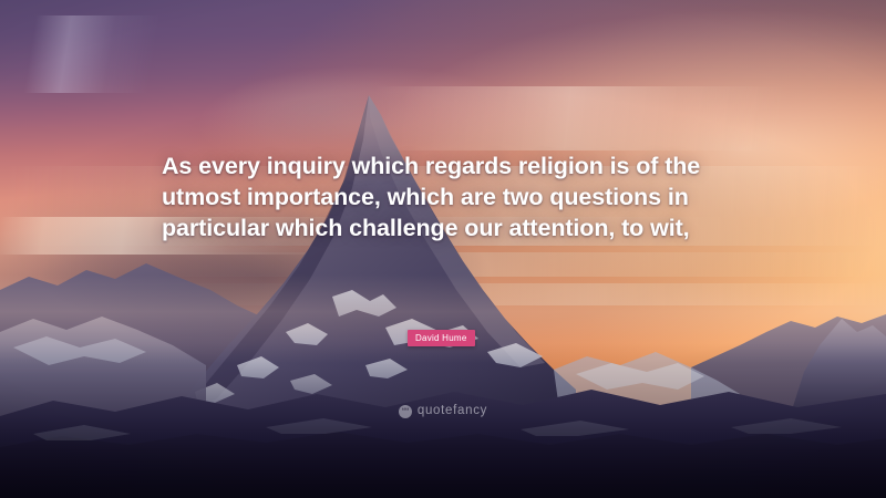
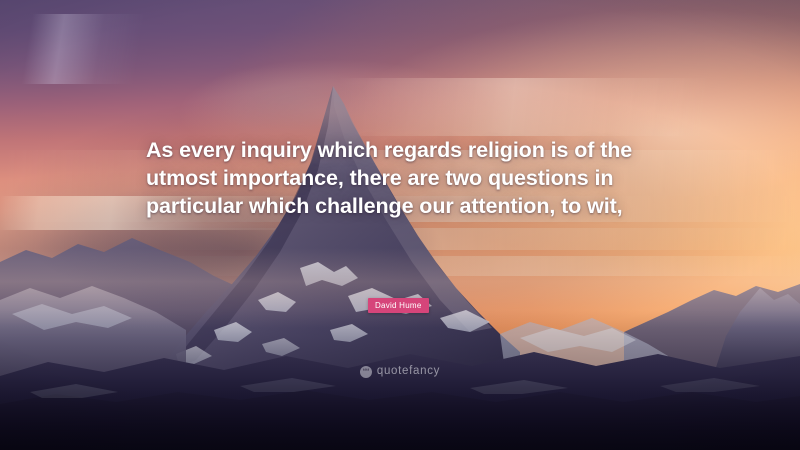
  As every inquiry which regards religion is of the
- utmost importance, which are two questions in
+ utmost importance, there are two questions in
  particular which challenge our attention, to wit,
  David Hume
  quotefancy
